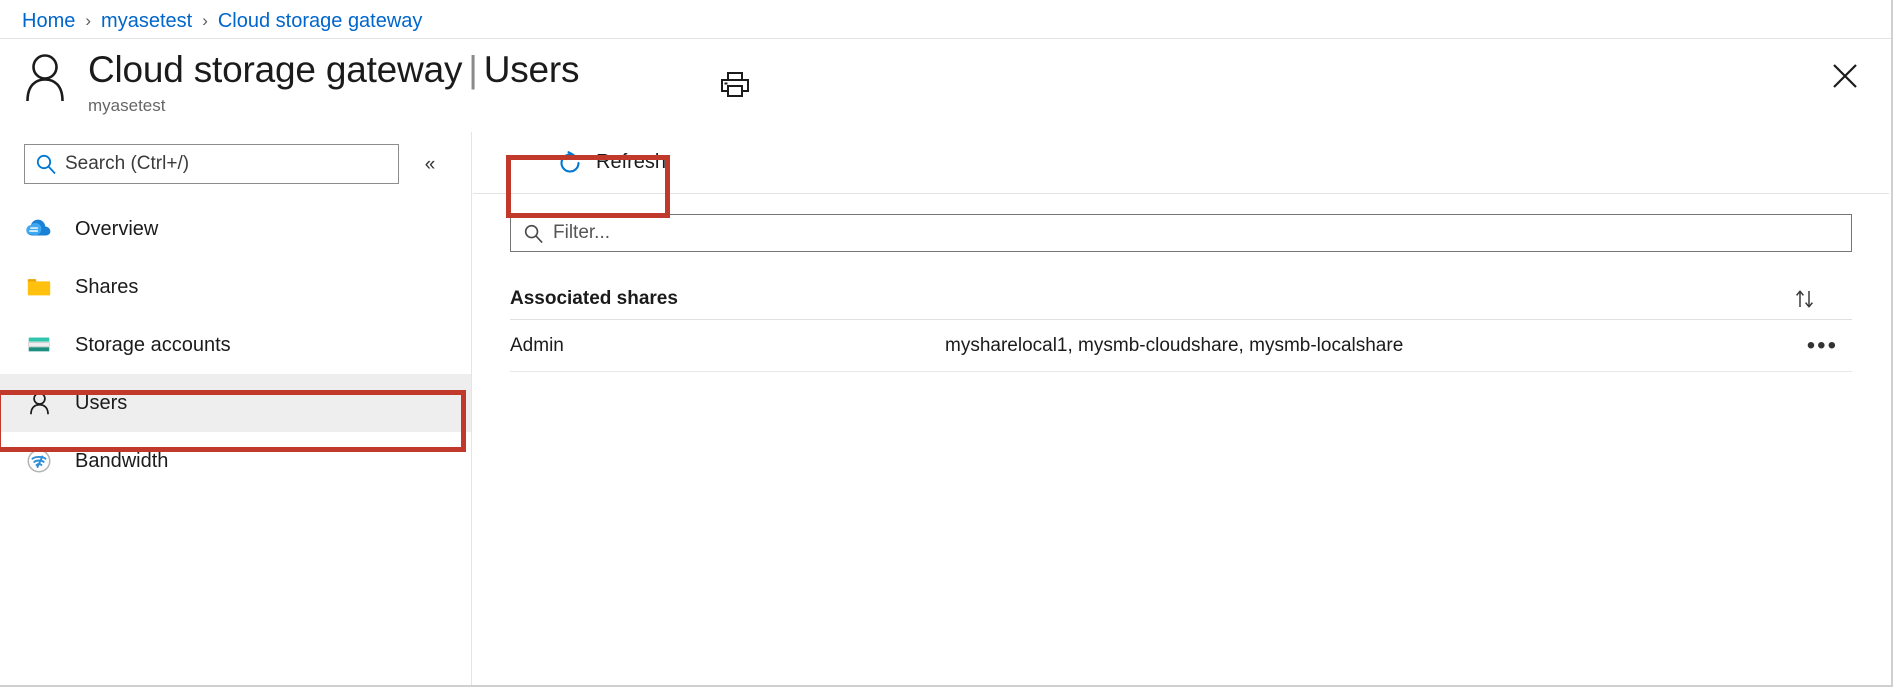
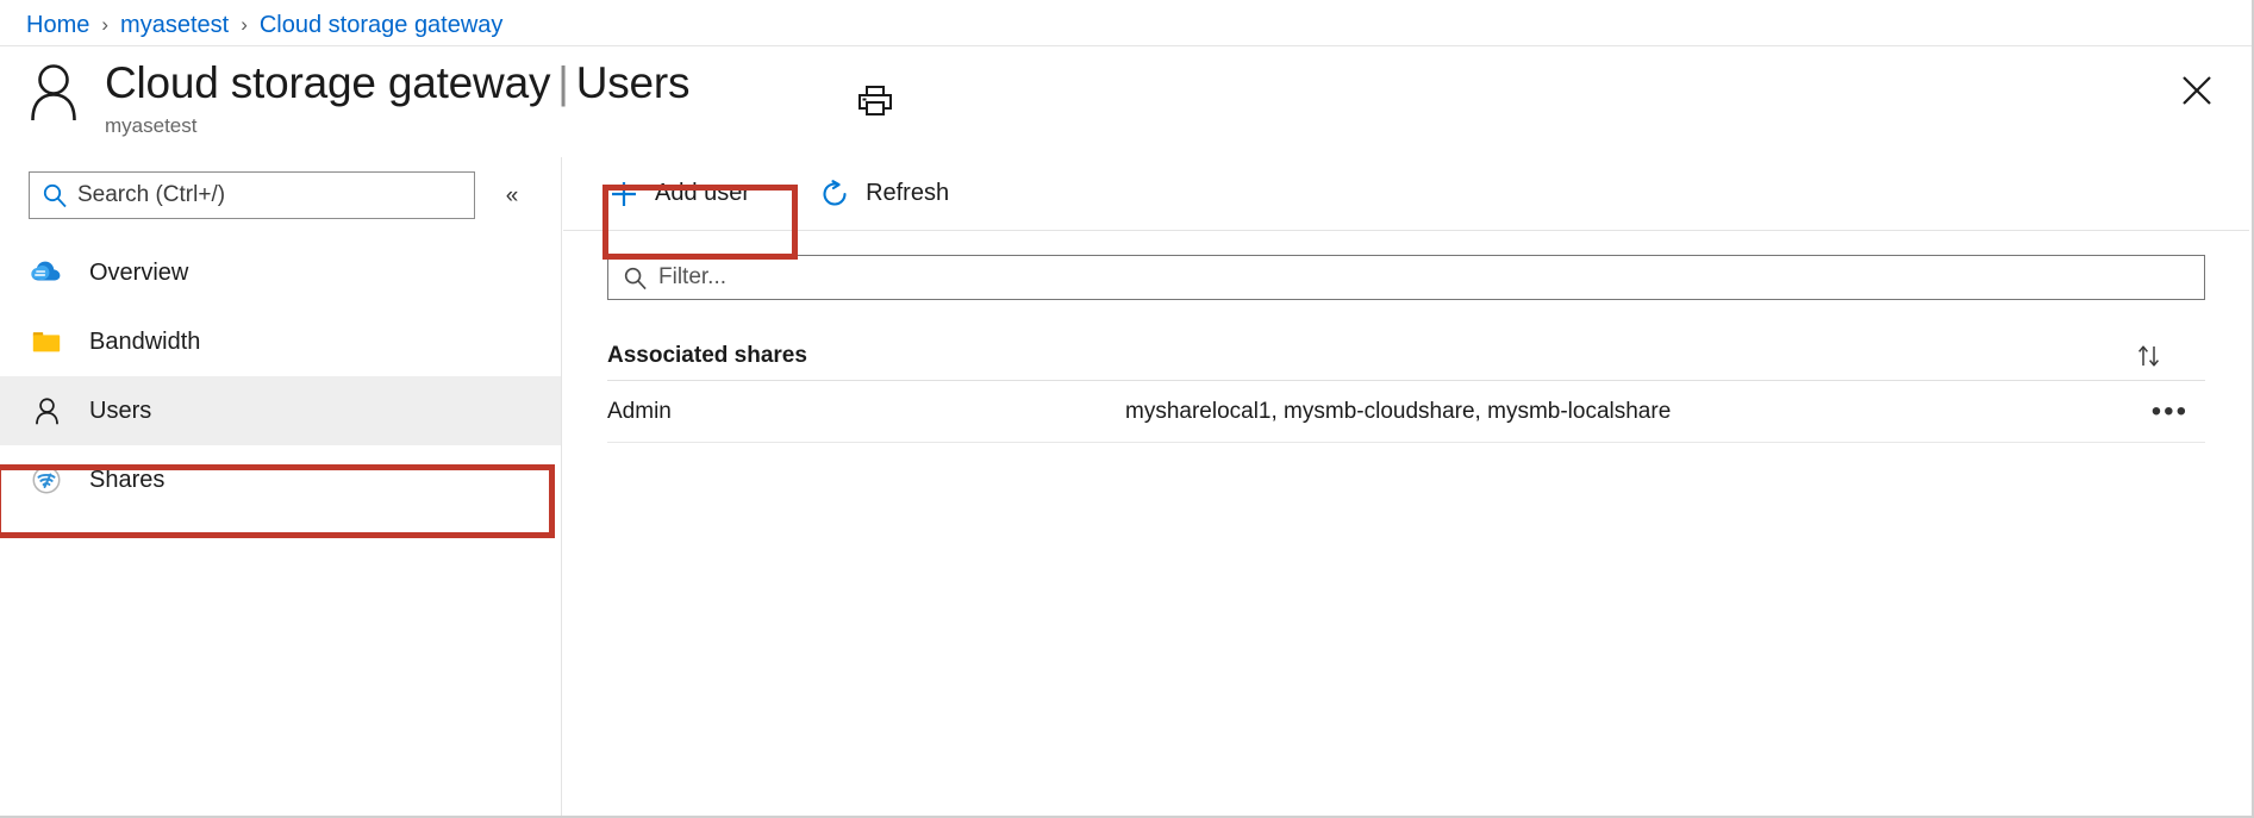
  Home
  ›
  myasetest
  ›
  Cloud storage gateway
  Cloud storage gateway | Users
  myasetest
  Search (Ctrl+/)
  «
  Overview
- Shares
+ Bandwidth
- Storage accounts
  Users
- Bandwidth
+ Shares
+ Add user
  Refresh
  Filter...
  Associated shares
  Admin
  mysharelocal1, mysmb-cloudshare, mysmb-localshare
  •••
